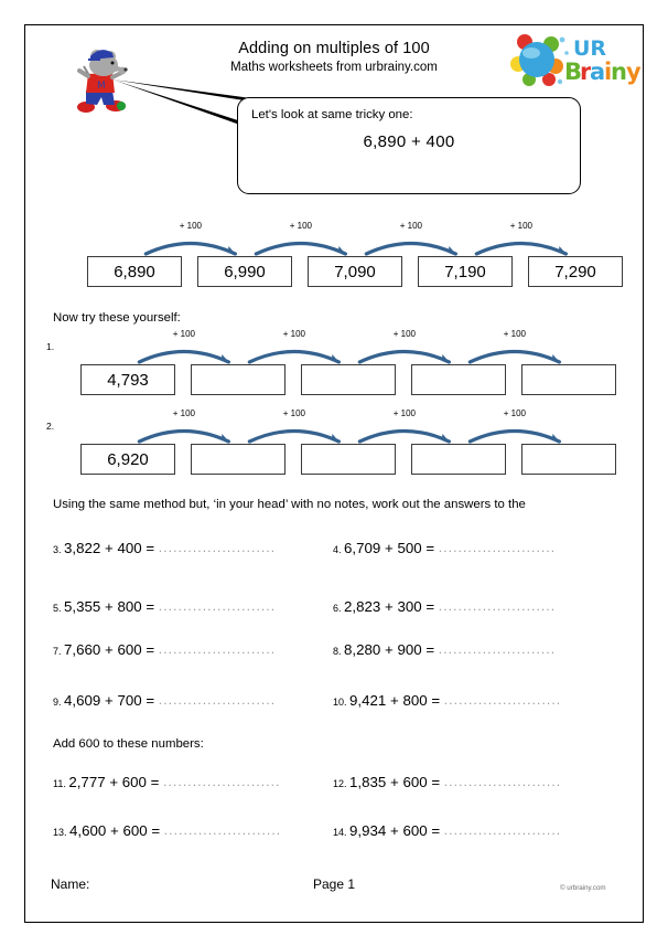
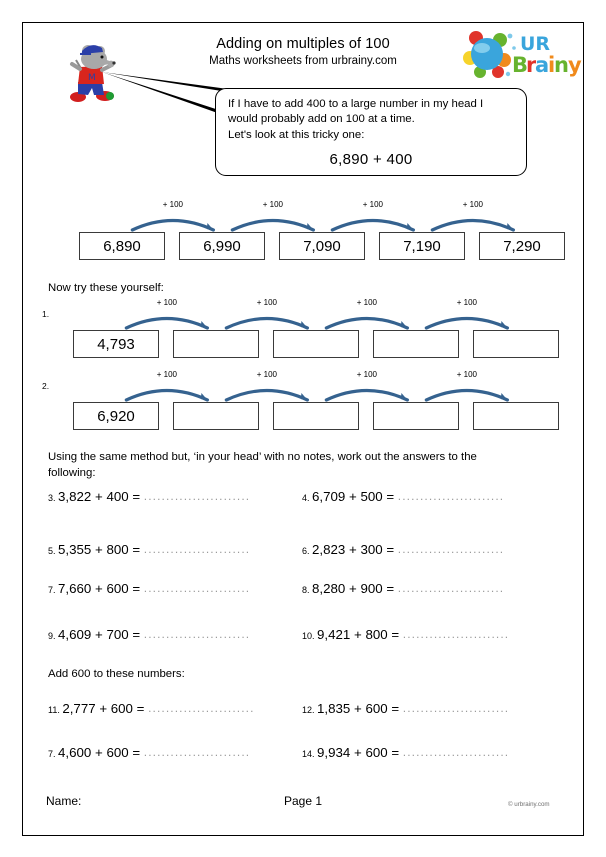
  Adding on multiples of 100
  Maths worksheets from urbrainy.com
  M
  UR
  B
  r
  a
  i
  n
  y
+ If I have to add 400 to a large number in my head I
+ would probably add on 100 at a time.
- Let's look at same tricky one:
+ Let's look at this tricky one:
  6,890 + 400
  + 100
  + 100
  + 100
  + 100
  6,890
  6,990
  7,090
  7,190
  7,290
  Now try these yourself:
  1.
  + 100
  + 100
  + 100
  + 100
  4,793
  2.
  + 100
  + 100
  + 100
  + 100
  6,920
  Using the same method but, ‘in your head’ with no notes, work out the answers to the
+ following:
  Add 600 to these numbers:
  Name:
  Page 1
  3. 3,822 + 400 = ........................
  4. 6,709 + 500 = ........................
  5. 5,355 + 800 = ........................
  6. 2,823 + 300 = ........................
  7. 7,660 + 600 = ........................
  8. 8,280 + 900 = ........................
  9. 4,609 + 700 = ........................
  10. 9,421 + 800 = ........................
  11. 2,777 + 600 = ........................
  12. 1,835 + 600 = ........................
- 13. 4,600 + 600 = ........................
+ 7. 4,600 + 600 = ........................
  14. 9,934 + 600 = ........................
